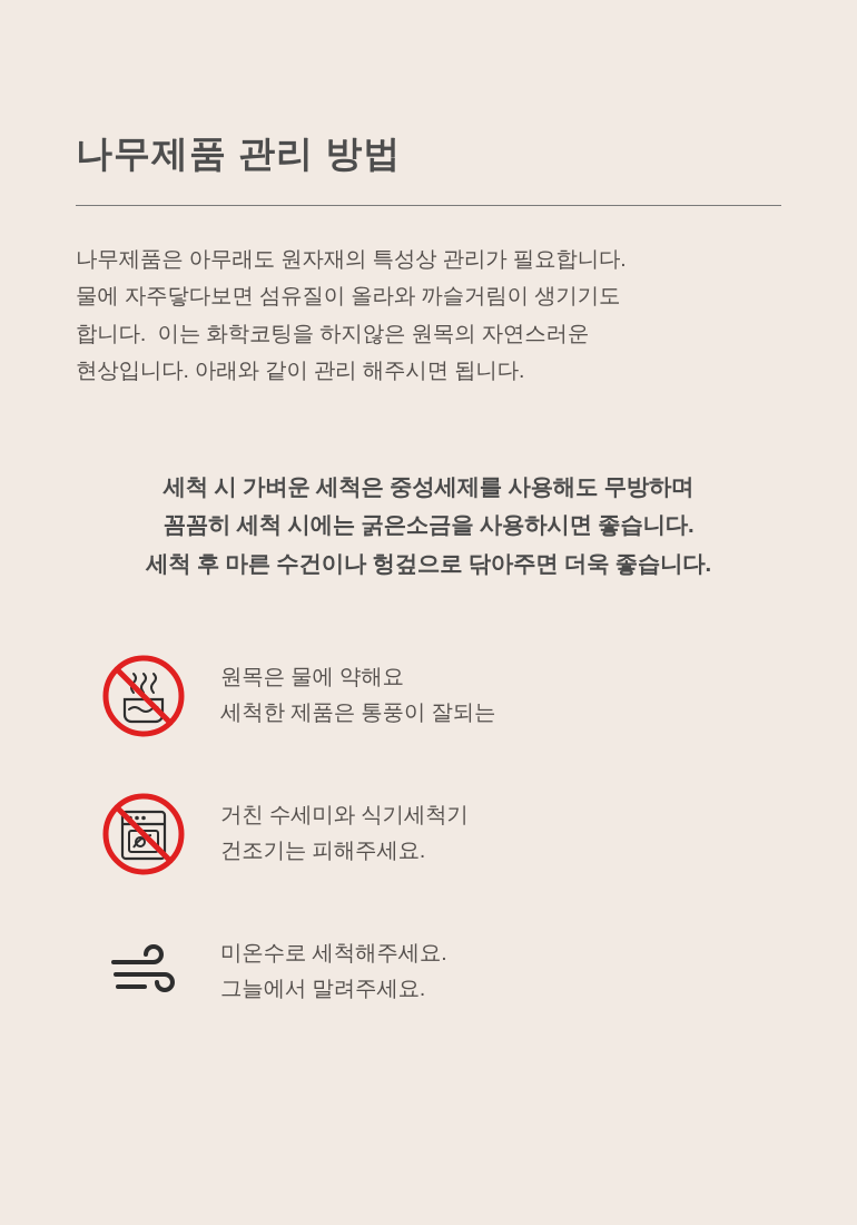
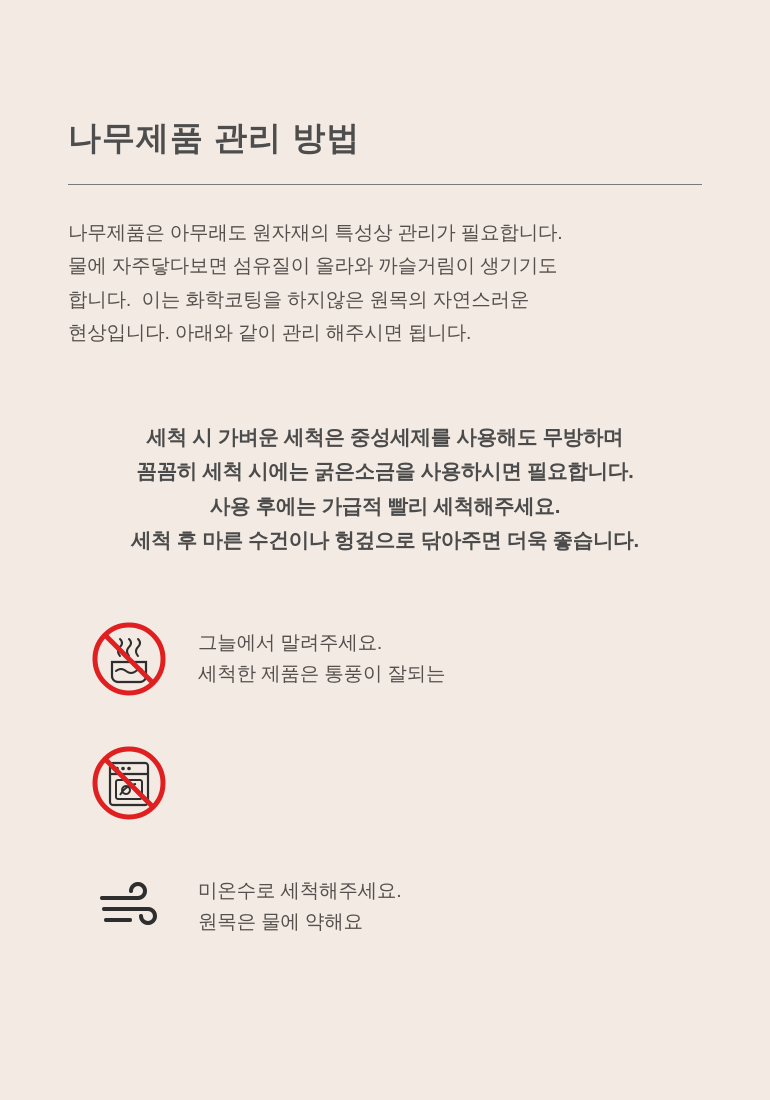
  나무제품 관리 방법
  나무제품은 아무래도 원자재의 특성상 관리가 필요합니다.
  물에 자주닿다보면 섬유질이 올라와 까슬거림이 생기기도
  합니다. 이는 화학코팅을 하지않은 원목의 자연스러운
  현상입니다. 아래와 같이 관리 해주시면 됩니다.
  세척 시 가벼운 세척은 중성세제를 사용해도 무방하며
- 꼼꼼히 세척 시에는 굵은소금을 사용하시면 좋습니다.
+ 꼼꼼히 세척 시에는 굵은소금을 사용하시면 필요합니다.
+ 사용 후에는 가급적 빨리 세척해주세요.
  세척 후 마른 수건이나 헝겊으로 닦아주면 더욱 좋습니다.
- 원목은 물에 약해요
+ 그늘에서 말려주세요.
  세척한 제품은 통풍이 잘되는
- 거친 수세미와 식기세척기
- 건조기는 피해주세요.
  미온수로 세척해주세요.
- 그늘에서 말려주세요.
+ 원목은 물에 약해요
